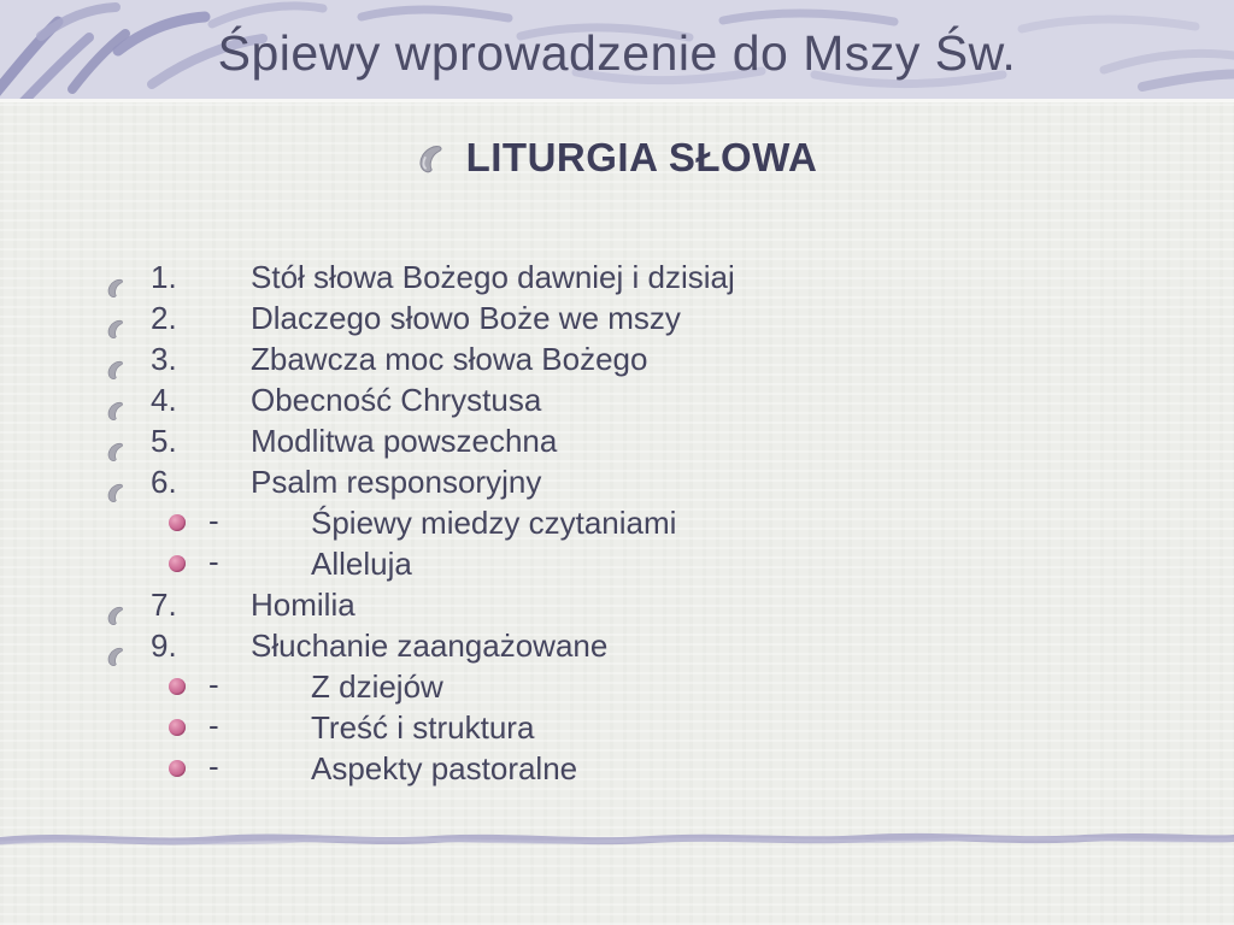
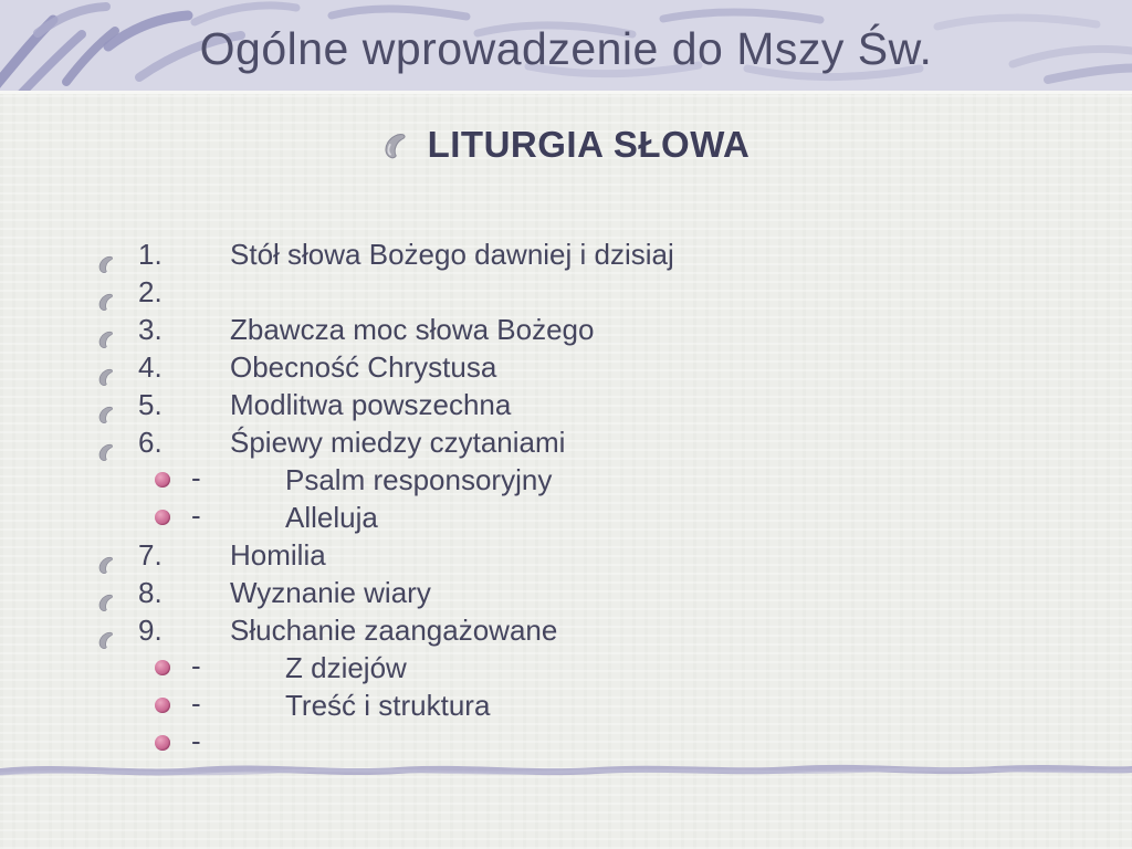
- Śpiewy wprowadzenie do Mszy Św.
+ Ogólne wprowadzenie do Mszy Św.
  LITURGIA SŁOWA
  1.
  Stół słowa Bożego dawniej i dzisiaj
  2.
- Dlaczego słowo Boże we mszy
  3.
  Zbawcza moc słowa Bożego
  4.
  Obecność Chrystusa
  5.
  Modlitwa powszechna
  6.
- Psalm responsoryjny
+ Śpiewy miedzy czytaniami
  -
- Śpiewy miedzy czytaniami
+ Psalm responsoryjny
  -
  Alleluja
  7.
  Homilia
+ 8.
+ Wyznanie wiary
  9.
  Słuchanie zaangażowane
  -
  Z dziejów
  -
  Treść i struktura
  -
- Aspekty pastoralne
